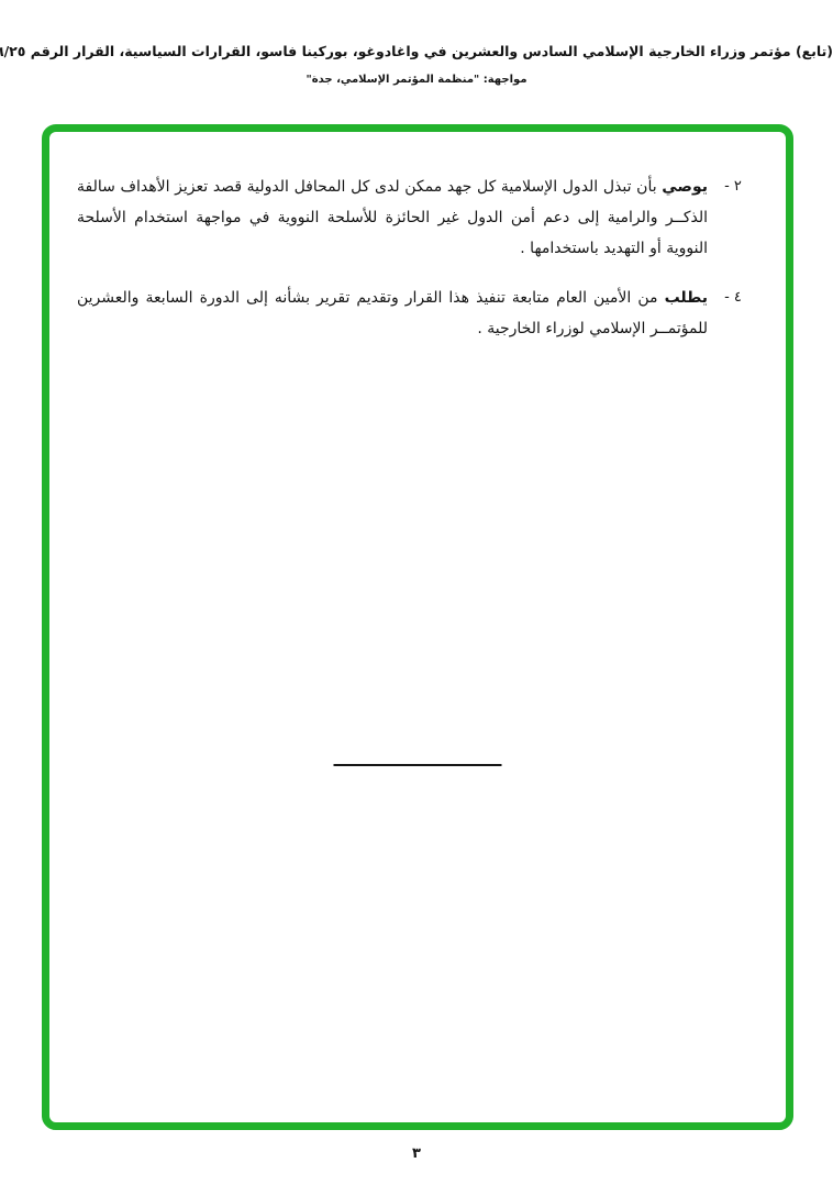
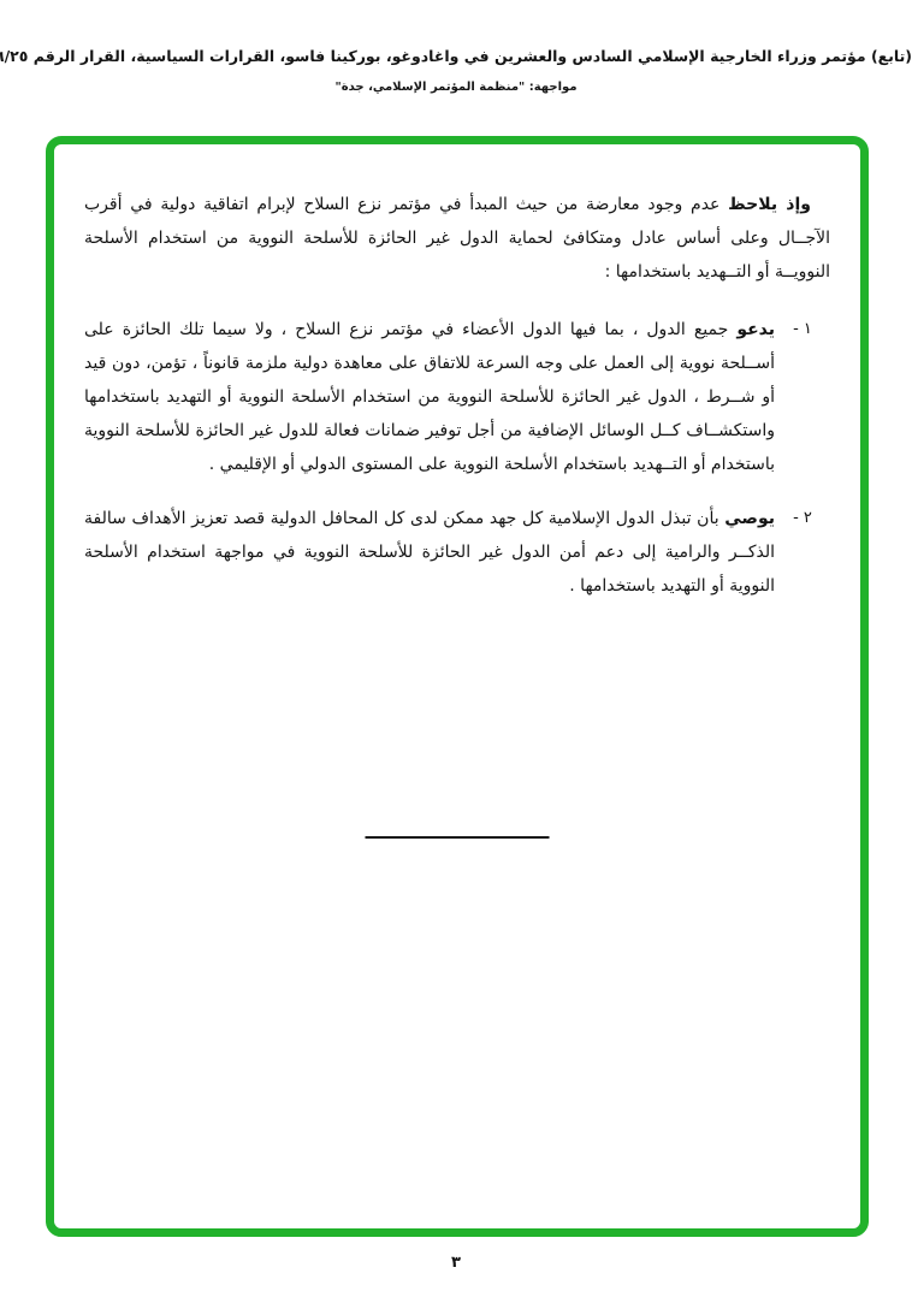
  (تابع) مؤتمر وزراء الخارجية الإسلامي السادس والعشرين في واغادوغو، بوركينا فاسو، القرارات السياسية، القرار الرقم /٢٥
  مواجهة: "منظمة المؤتمر الإسلامي، جدة"
+ وإذ يلاحظ عدم وجود معارضة من حيث المبدأ في مؤتمر نزع السلاح لإبرام اتفاقية دولية في أقرب الآجــال وعلى أساس عادل ومتكافئ لحماية الدول غير الحائزة للأسلحة النووية من استخدام الأسلحة النوويــة أو التــهديد باستخدامها :
+ ١ -
+ يدعو جميع الدول ، بما فيها الدول الأعضاء في مؤتمر نزع السلاح ، ولا سيما تلك الحائزة على أســلحة نووية إلى العمل على وجه السرعة للاتفاق على معاهدة دولية ملزمة قانوناً ، تؤمن، دون قيد أو شــرط ، الدول غير الحائزة للأسلحة النووية من استخدام الأسلحة النووية أو التهديد باستخدامها واستكشــاف كــل الوسائل الإضافية من أجل توفير ضمانات فعالة للدول غير الحائزة للأسلحة النووية باستخدام أو التــهديد باستخدام الأسلحة النووية على المستوى الدولي أو الإقليمي .
  ٢ -
  يوصي بأن تبذل الدول الإسلامية كل جهد ممكن لدى كل المحافل الدولية قصد تعزيز الأهداف سالفة الذكــر والرامية إلى دعم أمن الدول غير الحائزة للأسلحة النووية في مواجهة استخدام الأسلحة النووية أو التهديد باستخدامها .
- ٤ -
- يطلب من الأمين العام متابعة تنفيذ هذا القرار وتقديم تقرير بشأنه إلى الدورة السابعة والعشرين للمؤتمــر الإسلامي لوزراء الخارجية .
  ٣
